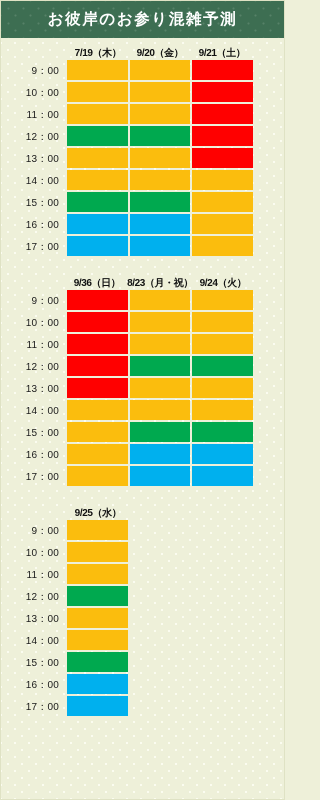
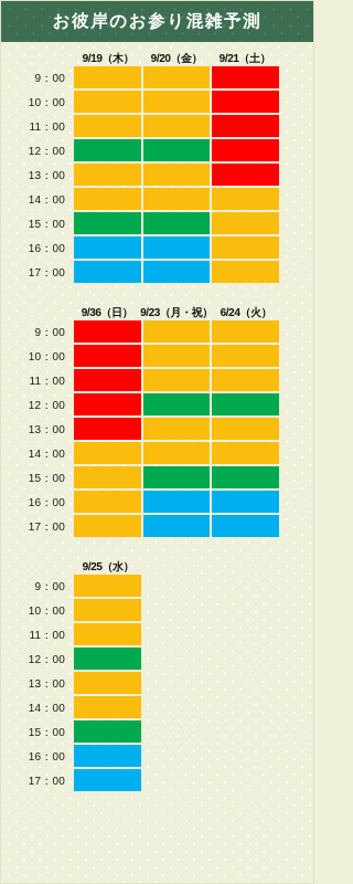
  お彼岸のお参り混雑予測
- 7/19（木）
+ 9/19（木）
  9/20（金）
  9/21（土）
  9：00
  10：00
  11：00
  12：00
  13：00
  14：00
  15：00
  16：00
  17：00
  9/36（日）
- 8/23（月・祝）
+ 9/23（月・祝）
- 9/24（火）
+ 6/24（火）
  9：00
  10：00
  11：00
  12：00
  13：00
  14：00
  15：00
  16：00
  17：00
  9/25（水）
  9：00
  10：00
  11：00
  12：00
  13：00
  14：00
  15：00
  16：00
  17：00
